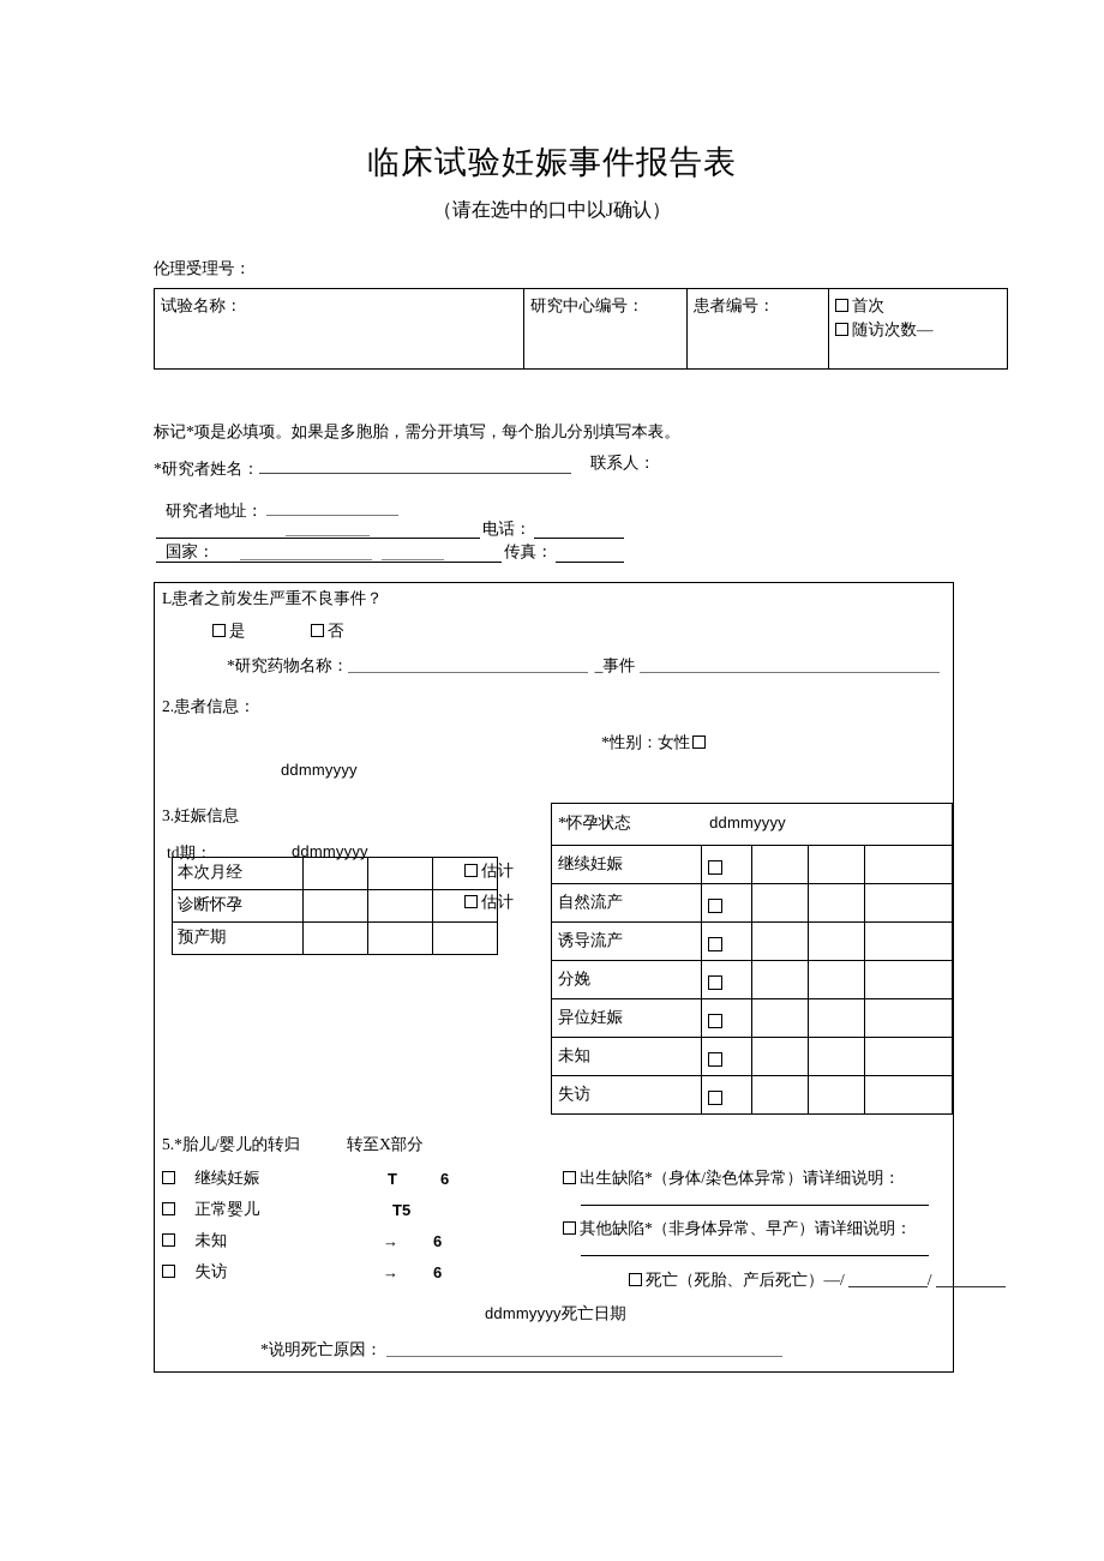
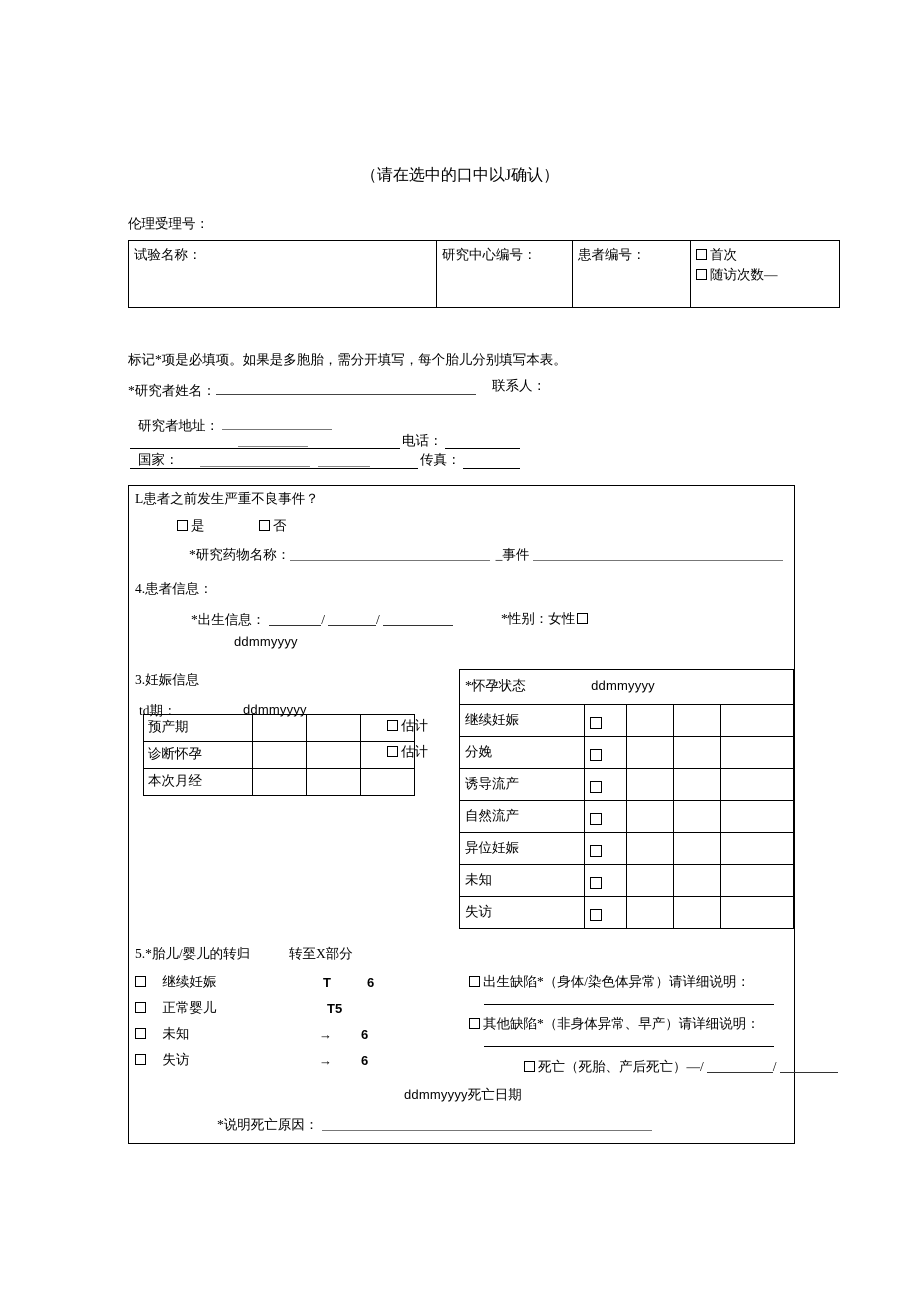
- 临床试验妊娠事件报告表
  （请在选中的口中以J确认）
  伦理受理号：
  试验名称：	研究中心编号：	患者编号：	首次 随访次数—
  标记*项是必填项。如果是多胞胎，需分开填写，每个胎儿分别填写本表。
  *研究者姓名：
  联系人：
  研究者地址：
  电话：
  国家：
  传真：
  L患者之前发生严重不良事件？
  是
  否
  *研究药物名称： _事件
- 2.患者信息：
+ 4.患者信息：
+ *出生信息： / /
  ddmmyyyy
  *性别：女性
  3.妊娠信息
  td期：
  ddmmyyyy
- 本次月经
+ 预产期
  诊断怀孕
- 预产期
+ 本次月经
  估计
  估计
  *怀孕状态 ddmmyyyy
  继续妊娠
- 自然流产
+ 分娩
  诱导流产
- 分娩
+ 自然流产
  异位妊娠
  未知
  失访
  5.*胎儿/婴儿的转归
  转至X部分
  继续妊娠
  T
  6
  正常婴儿
  T5
  未知
  →
  6
  失访
  →
  6
  出生缺陷*（身体/染色体异常）请详细说明：
  其他缺陷*（非身体异常、早产）请详细说明：
  死亡（死胎、产后死亡）—/ /
  ddmmyyyy死亡日期
  *说明死亡原因：
